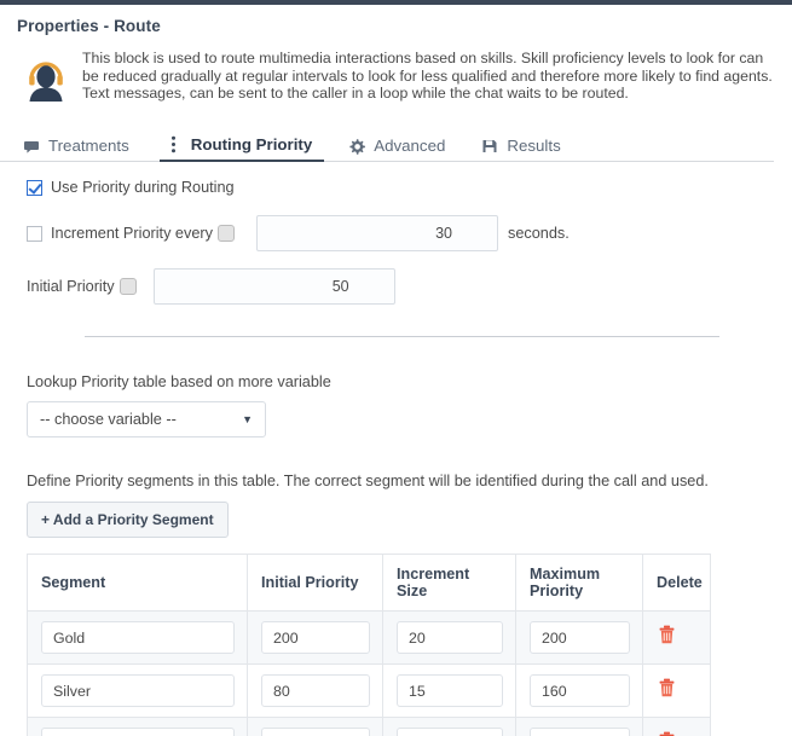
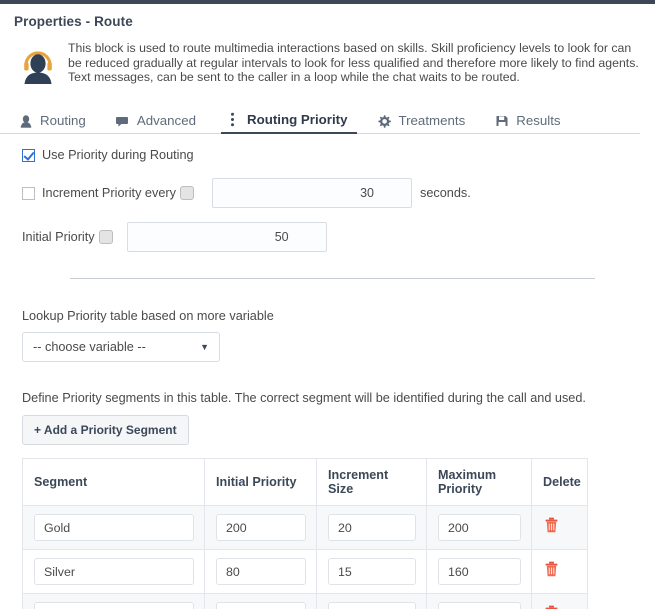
  Properties - Route
  This block is used to route multimedia interactions based on skills. Skill proficiency levels to look for can be reduced gradually at regular intervals to look for less qualified and therefore more likely to find agents. Text messages, can be sent to the caller in a loop while the chat waits to be routed.
+ Routing
- Treatments
+ Advanced
  Routing Priority
- Advanced
+ Treatments
  Results
  Use Priority during Routing
  Increment Priority every
  30
  seconds.
  Initial Priority
  50
  Lookup Priority table based on more variable
  -- choose variable --
  ▼
  Define Priority segments in this table. The correct segment will be identified during the call and used.
  + Add a Priority Segment
  Segment	Initial Priority	Increment Size	Maximum Priority	Delete
  Gold	200	20	200
  Silver	80	15	160
